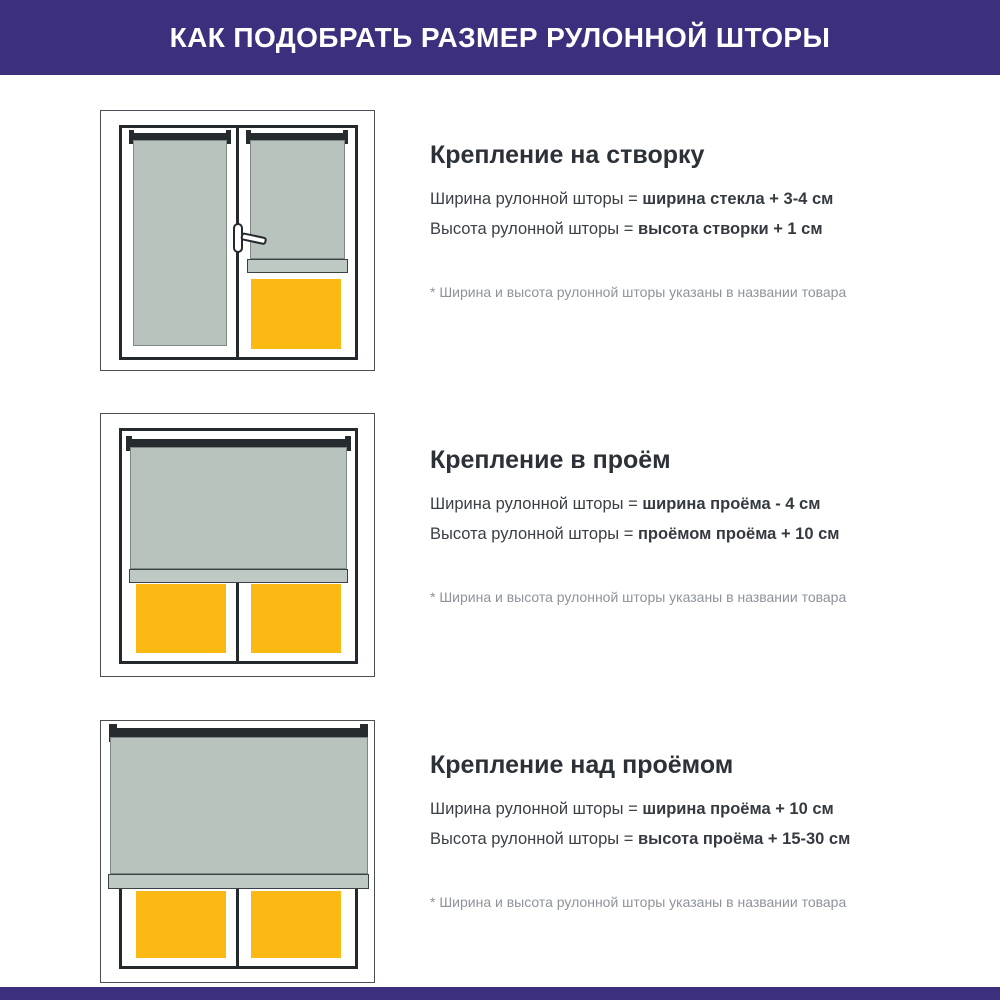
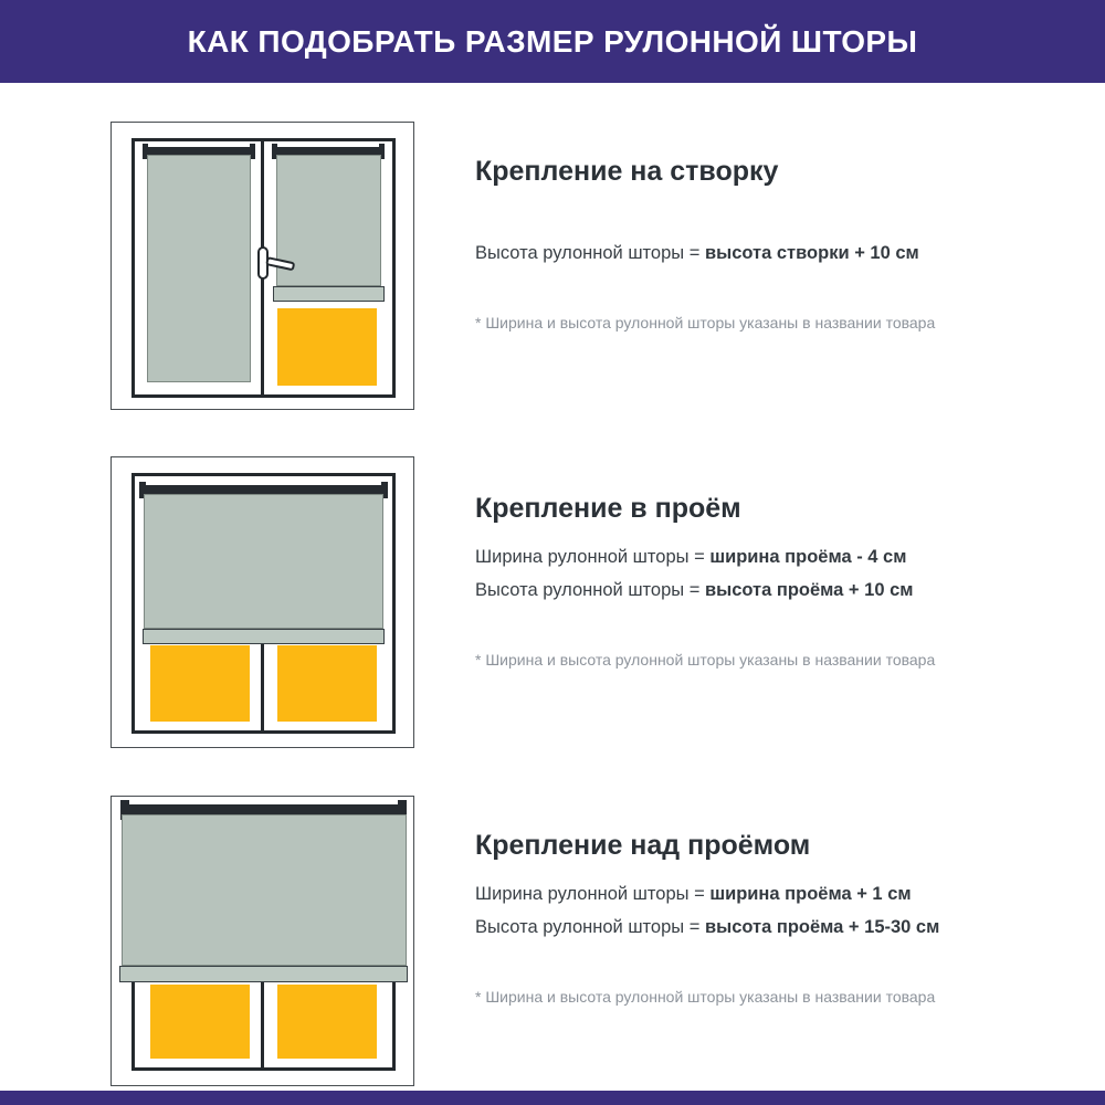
  КАК ПОДОБРАТЬ РАЗМЕР РУЛОННОЙ ШТОРЫ
  Крепление на створку
- Ширина рулонной шторы = ширина стекла + 3-4 см
- Высота рулонной шторы = высота створки + 1 см
+ Высота рулонной шторы = высота створки + 10 см
  * Ширина и высота рулонной шторы указаны в названии товара
  Крепление в проём
  Ширина рулонной шторы = ширина проёма - 4 см
- Высота рулонной шторы = проёмом проёма + 10 см
+ Высота рулонной шторы = высота проёма + 10 см
  * Ширина и высота рулонной шторы указаны в названии товара
  Крепление над проёмом
- Ширина рулонной шторы = ширина проёма + 10 см
+ Ширина рулонной шторы = ширина проёма + 1 см
  Высота рулонной шторы = высота проёма + 15-30 см
  * Ширина и высота рулонной шторы указаны в названии товара
